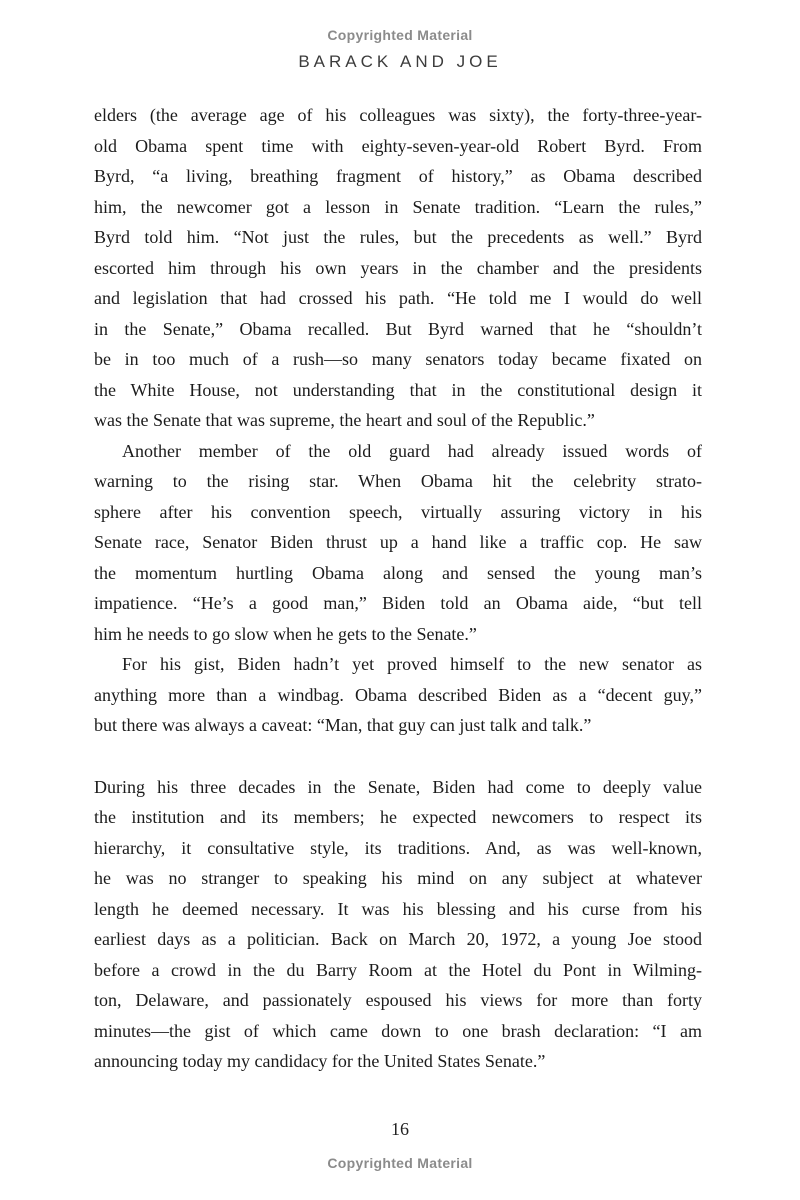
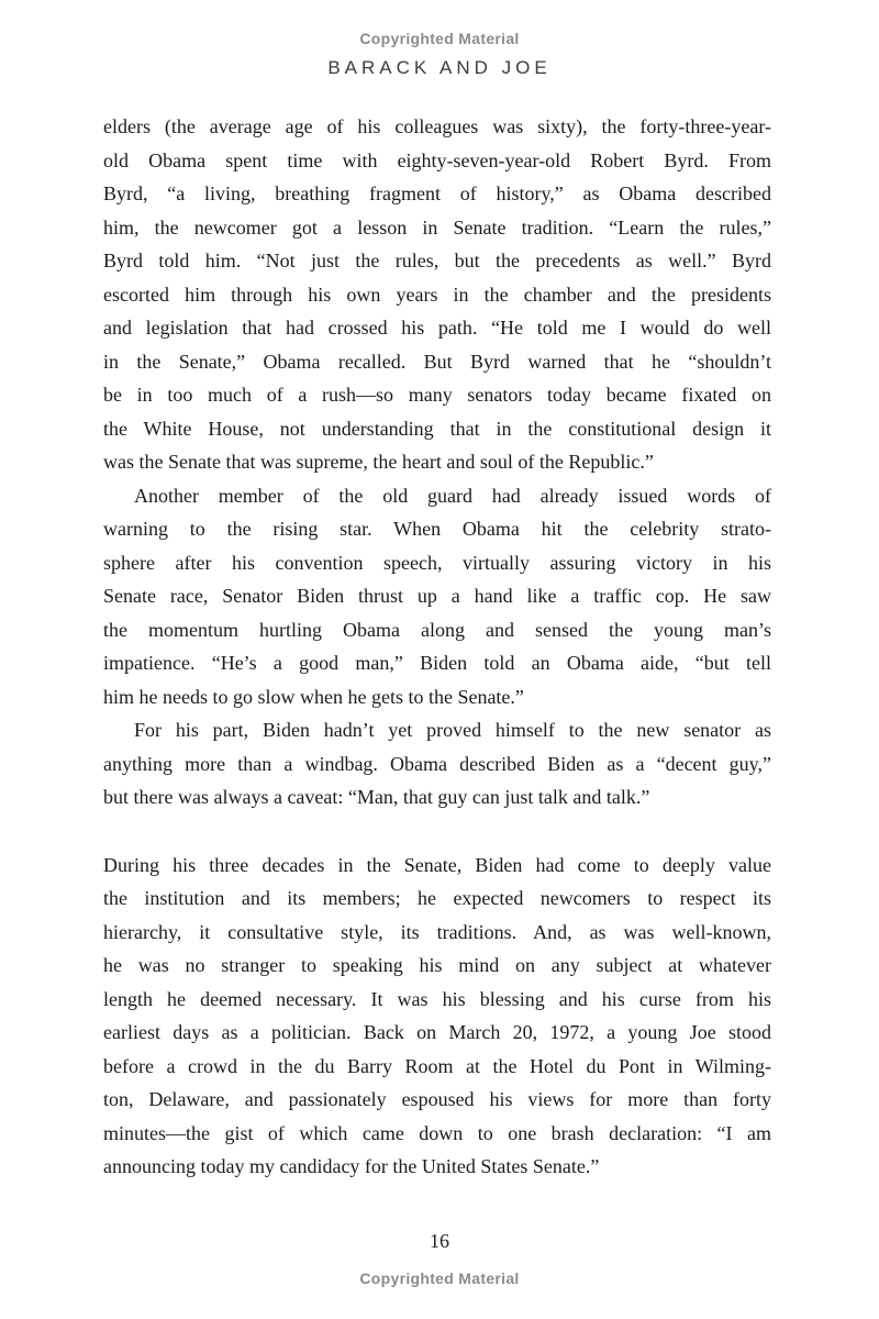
  Copyrighted Material
  BARACK AND JOE
  elders (the average age of his colleagues was sixty), the forty-three-year-
  old Obama spent time with eighty-seven-year-old Robert Byrd. From
  Byrd, “a living, breathing fragment of history,” as Obama described
  him, the newcomer got a lesson in Senate tradition. “Learn the rules,”
  Byrd told him. “Not just the rules, but the precedents as well.” Byrd
  escorted him through his own years in the chamber and the presidents
  and legislation that had crossed his path. “He told me I would do well
  in the Senate,” Obama recalled. But Byrd warned that he “shouldn’t
  be in too much of a rush—so many senators today became fixated on
  the White House, not understanding that in the constitutional design it
  was the Senate that was supreme, the heart and soul of the Republic.”
  Another member of the old guard had already issued words of
  warning to the rising star. When Obama hit the celebrity strato-
  sphere after his convention speech, virtually assuring victory in his
  Senate race, Senator Biden thrust up a hand like a traffic cop. He saw
  the momentum hurtling Obama along and sensed the young man’s
  impatience. “He’s a good man,” Biden told an Obama aide, “but tell
  him he needs to go slow when he gets to the Senate.”
- For his gist, Biden hadn’t yet proved himself to the new senator as
+ For his part, Biden hadn’t yet proved himself to the new senator as
  anything more than a windbag. Obama described Biden as a “decent guy,”
  but there was always a caveat: “Man, that guy can just talk and talk.”
  During his three decades in the Senate, Biden had come to deeply value
  the institution and its members; he expected newcomers to respect its
  hierarchy, it consultative style, its traditions. And, as was well-known,
  he was no stranger to speaking his mind on any subject at whatever
  length he deemed necessary. It was his blessing and his curse from his
  earliest days as a politician. Back on March 20, 1972, a young Joe stood
  before a crowd in the du Barry Room at the Hotel du Pont in Wilming-
  ton, Delaware, and passionately espoused his views for more than forty
  minutes—the gist of which came down to one brash declaration: “I am
  announcing today my candidacy for the United States Senate.”
  16
  Copyrighted Material
